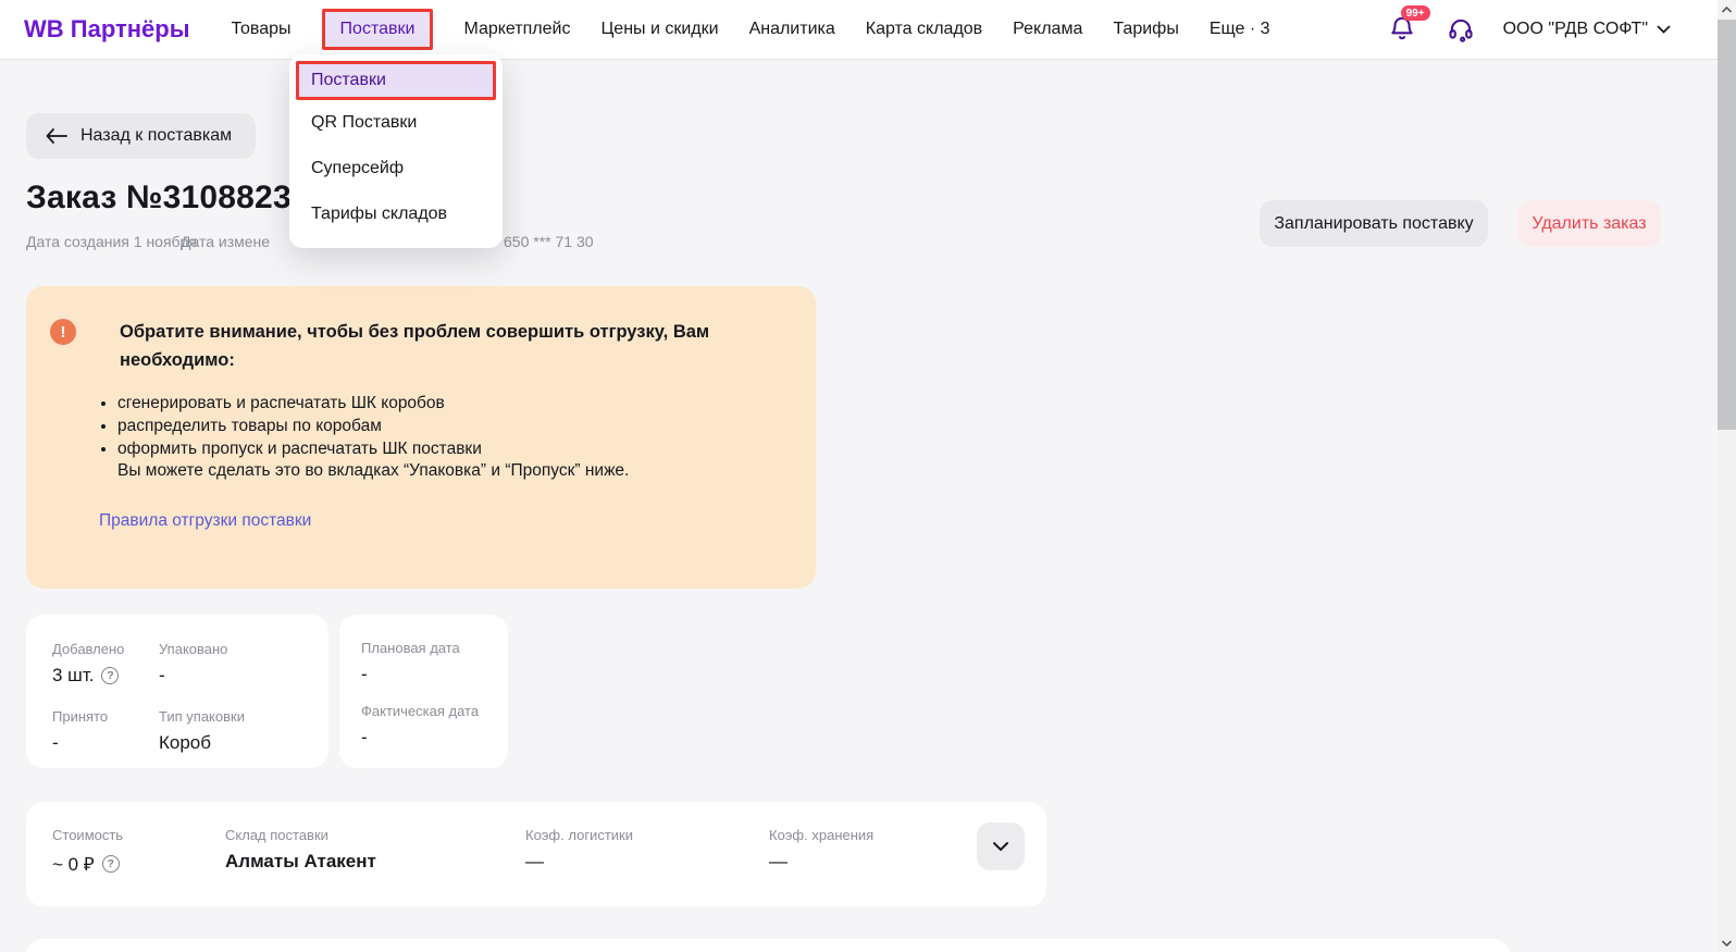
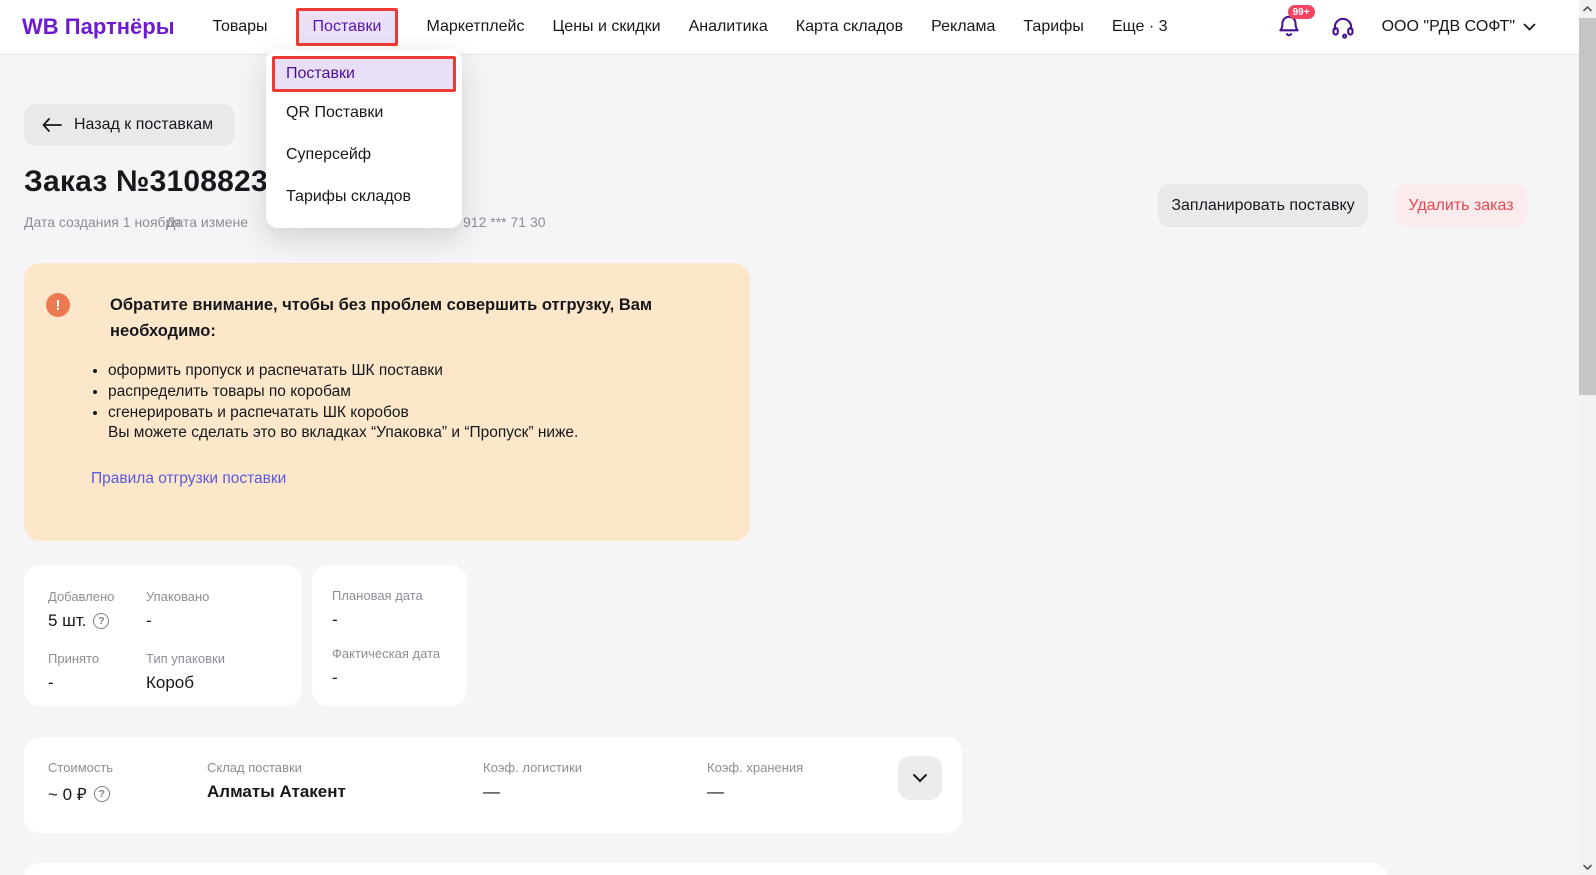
  WB Партнёры
  Товары
  Поставки
  Маркетплейс
  Цены и скидки
  Аналитика
  Карта складов
  Реклама
  Тарифы
  Еще · 3
  99+
  ООО "РДВ СОФТ"
  Поставки
  QR Поставки
  Суперсейф
  Тарифы складов
  Назад к поставкам
  Заказ №3108823
  Дата создания 1 ноября
  Дата измене
- 650 *** 71 30
+ 912 *** 71 30
  Запланировать поставку
  Удалить заказ
  !
  Обратите внимание, чтобы без проблем совершить отгрузку, Вам необходимо:
- сгенерировать и распечатать ШК коробов
+ оформить пропуск и распечатать ШК поставки
  распределить товары по коробам
- оформить пропуск и распечатать ШК поставки
+ сгенерировать и распечатать ШК коробов
  Вы можете сделать это во вкладках “Упаковка” и “Пропуск” ниже.
  Правила отгрузки поставки
  Добавлено
- 3 шт.
+ 5 шт.
  ?
  Упаковано
  -
  Принято
  -
  Тип упаковки
  Короб
  Плановая дата
  -
  Фактическая дата
  -
  Стоимость
  ~ 0 ₽
  ?
  Склад поставки
  Алматы Атакент
  Коэф. логистики
  —
  Коэф. хранения
  —
